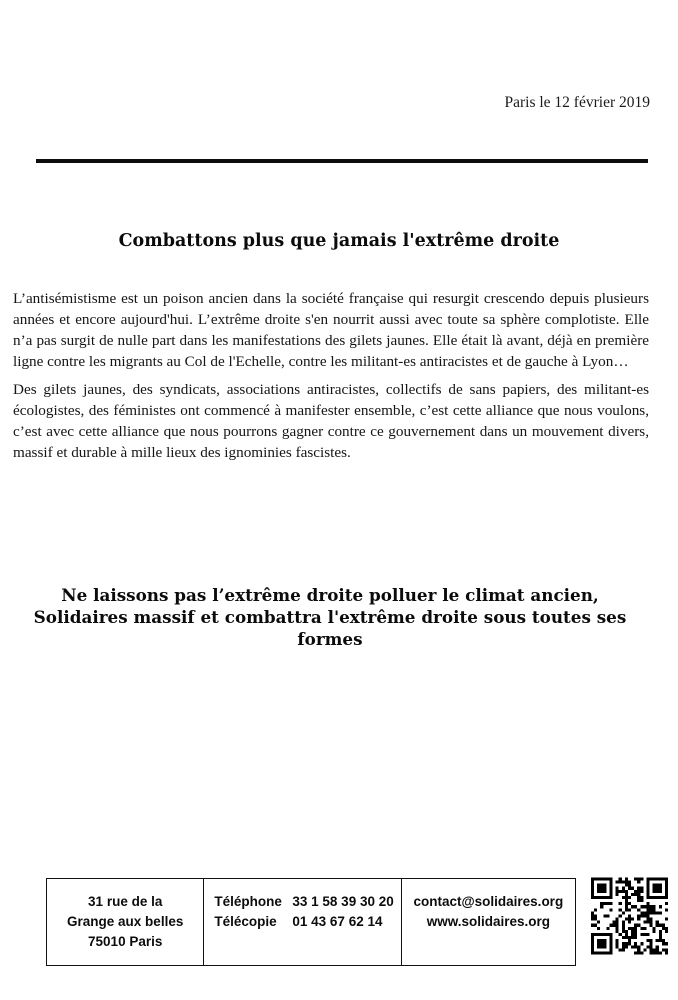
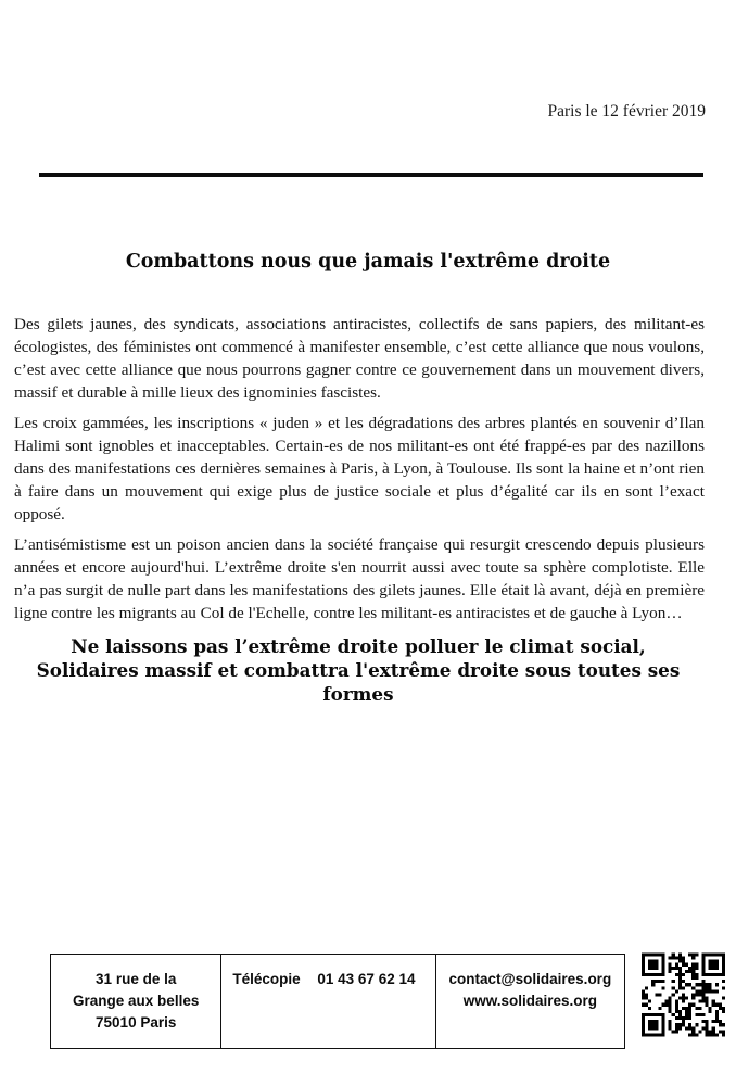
  Paris le 12 février 2019
- Combattons plus que jamais l'extrême droite
+ Combattons nous que jamais l'extrême droite
- L’antisémistisme est un poison ancien dans la société française qui resurgit crescendo depuis plusieurs années et encore aujourd'hui. L’extrême droite s'en nourrit aussi avec toute sa sphère complotiste. Elle n’a pas surgit de nulle part dans les manifestations des gilets jaunes. Elle était là avant, déjà en première ligne contre les migrants au Col de l'Echelle, contre les militant-es antiracistes et de gauche à Lyon…
+ Des gilets jaunes, des syndicats, associations antiracistes, collectifs de sans papiers, des militant-es écologistes, des féministes ont commencé à manifester ensemble, c’est cette alliance que nous voulons, c’est avec cette alliance que nous pourrons gagner contre ce gouvernement dans un mouvement divers, massif et durable à mille lieux des ignominies fascistes.
+ Les croix gammées, les inscriptions « juden » et les dégradations des arbres plantés en souvenir d’Ilan Halimi sont ignobles et inacceptables. Certain-es de nos militant-es ont été frappé-es par des nazillons dans des manifestations ces dernières semaines à Paris, à Lyon, à Toulouse. Ils sont la haine et n’ont rien à faire dans un mouvement qui exige plus de justice sociale et plus d’égalité car ils en sont l’exact opposé.
- Des gilets jaunes, des syndicats, associations antiracistes, collectifs de sans papiers, des militant-es écologistes, des féministes ont commencé à manifester ensemble, c’est cette alliance que nous voulons, c’est avec cette alliance que nous pourrons gagner contre ce gouvernement dans un mouvement divers, massif et durable à mille lieux des ignominies fascistes.
+ L’antisémistisme est un poison ancien dans la société française qui resurgit crescendo depuis plusieurs années et encore aujourd'hui. L’extrême droite s'en nourrit aussi avec toute sa sphère complotiste. Elle n’a pas surgit de nulle part dans les manifestations des gilets jaunes. Elle était là avant, déjà en première ligne contre les migrants au Col de l'Echelle, contre les militant-es antiracistes et de gauche à Lyon…
- Ne laissons pas l’extrême droite polluer le climat ancien,
+ Ne laissons pas l’extrême droite polluer le climat social,
  Solidaires massif et combattra l'extrême droite sous toutes ses formes
  31 rue de la
  Grange aux belles
  75010 Paris
- Téléphone 33 1 58 39 30 20
  Télécopie 01 43 67 62 14
  contact@solidaires.org
  www.solidaires.org
